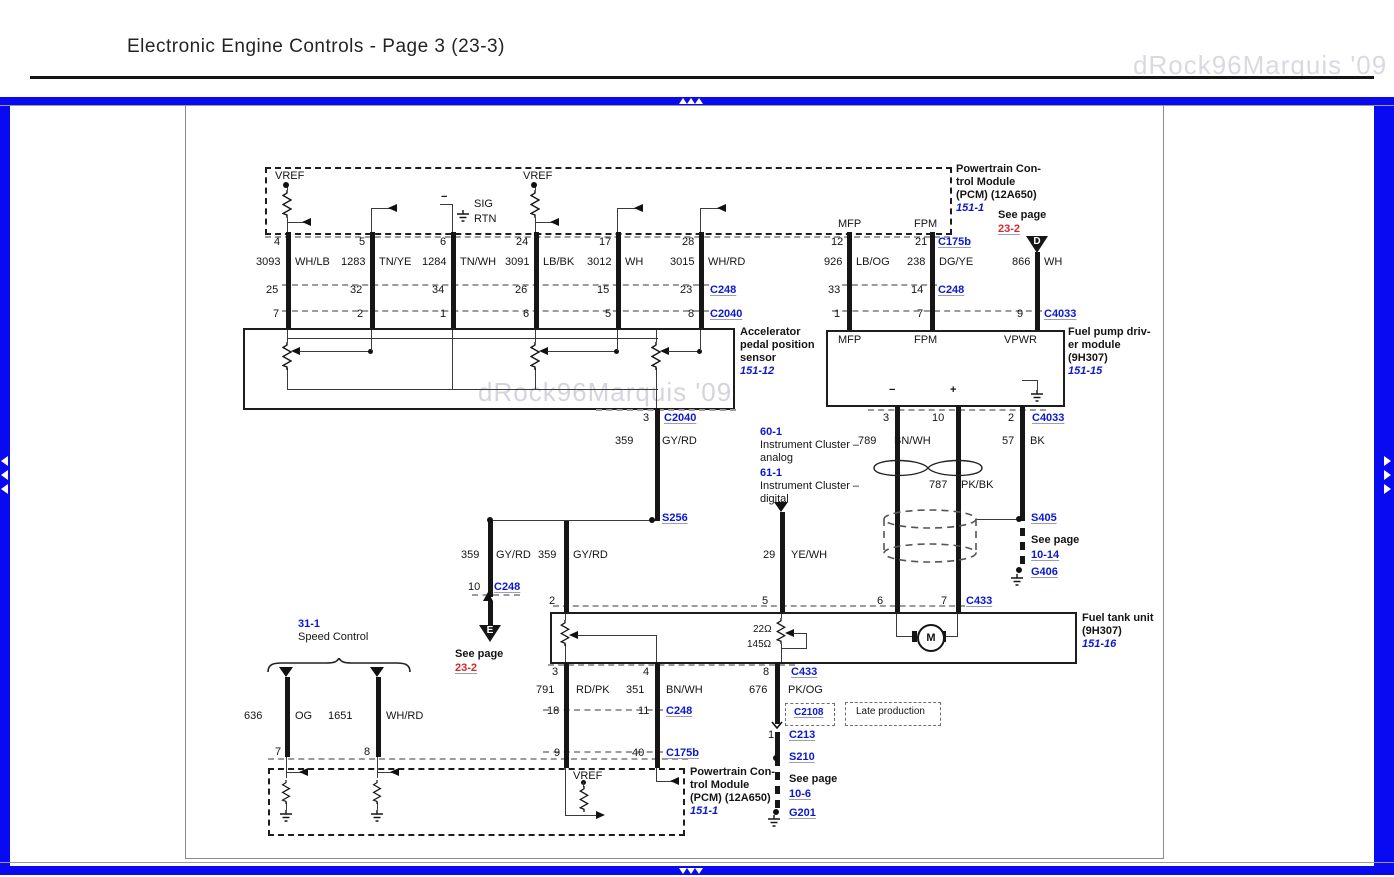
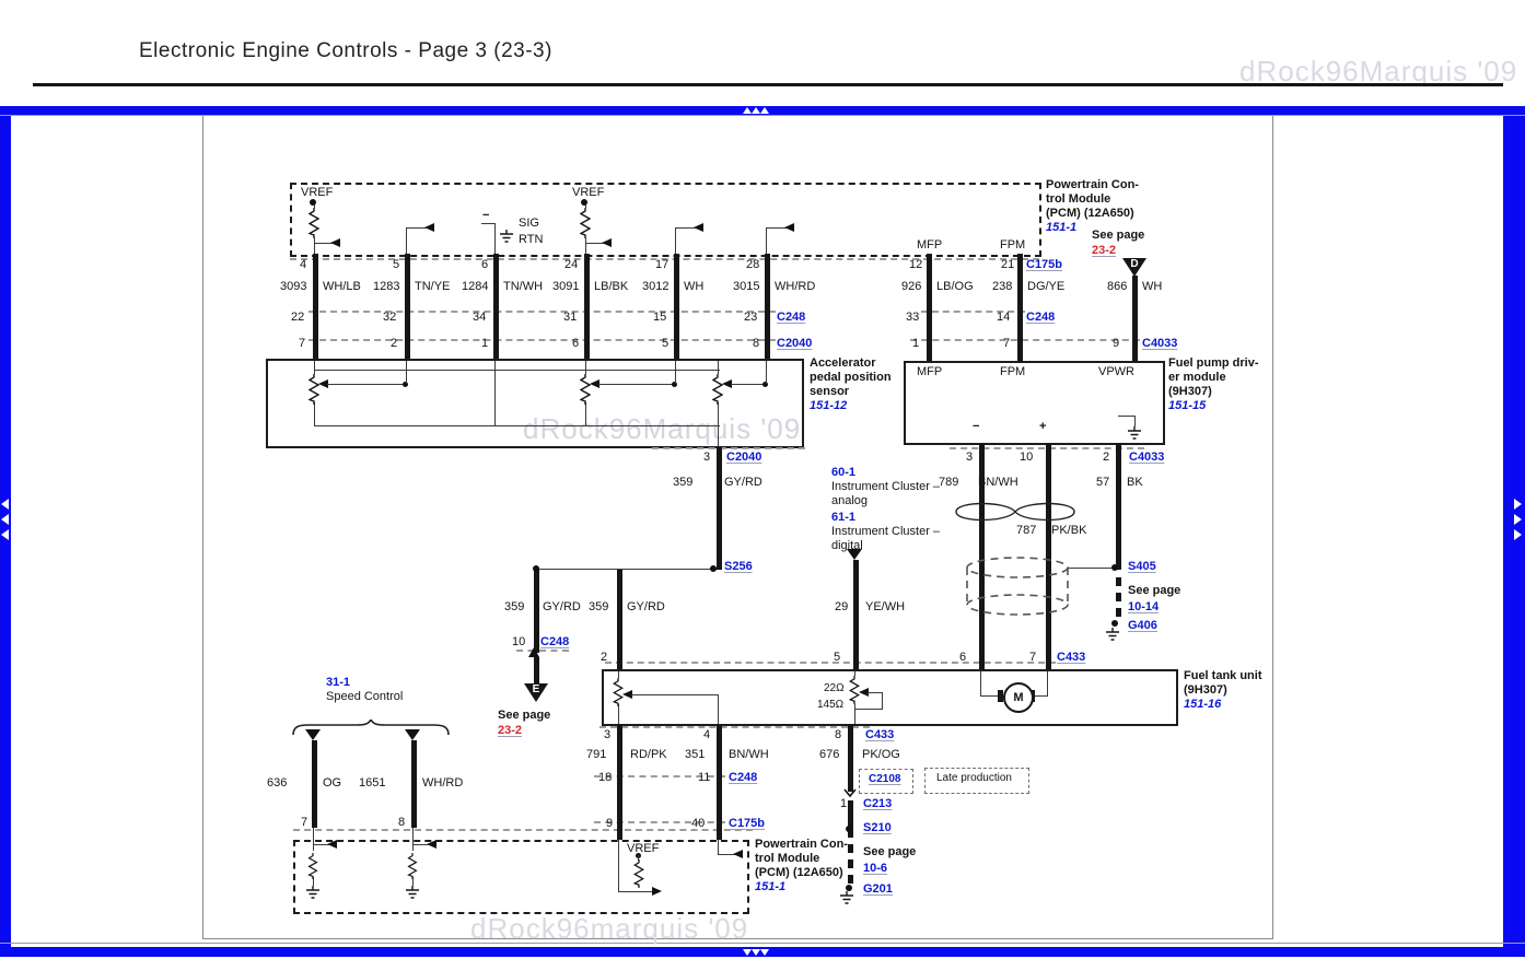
  Electronic Engine Controls - Page 3 (23-3)
  dRock96Marquis '09
  dRock96Marquis '09
+ dRock96marquis '09
  M
  D
  E
  VREF
  VREF
  −
  SIG
  RTN
  MFP
  FPM
  Powertrain Con-
  trol Module
  (PCM) (12A650)
  151-1
  See page
  23-2
  4
  5
  6
  24
  17
  28
  12
  21
  C175b
  3093
  WH/LB
  1283
  TN/YE
  1284
  TN/WH
  3091
  LB/BK
  3012
  WH
  3015
  WH/RD
  926
  LB/OG
  238
  DG/YE
  866
  WH
- 25
+ 22
  32
  34
- 26
+ 31
  15
  23
  C248
  33
  14
  C248
  7
  2
  1
  6
  5
  8
  C2040
  1
  7
  9
  C4033
  Accelerator
  pedal position
  sensor
  151-12
  MFP
  FPM
  VPWR
  −
  +
  Fuel pump driv-
  er module
  (9H307)
  151-15
  3
  C2040
  3
  10
  2
  C4033
  359
  GY/RD
  789
  BN/WH
  57
  BK
  787
  PK/BK
  60-1
  Instrument Cluster –
  analog
  61-1
  Instrument Cluster –
  digital
  S256
  S405
  See page
  10-14
  G406
  359
  GY/RD
  359
  GY/RD
  29
  YE/WH
  10
  C248
  See page
  23-2
  2
  5
  6
  7
  C433
  22Ω
  145Ω
  Fuel tank unit
  (9H307)
  151-16
  3
  4
  8
  C433
  791
  RD/PK
  351
  BN/WH
  676
  PK/OG
  18
  11
  C248
  9
  40
  C175b
  C2108
  Late production
  1
  C213
  S210
  See page
  10-6
  G201
  31-1
  Speed Control
  636
  OG
  1651
  WH/RD
  7
  8
  VREF
  Powertrain Con-
  trol Module
  (PCM) (12A650)
  151-1
